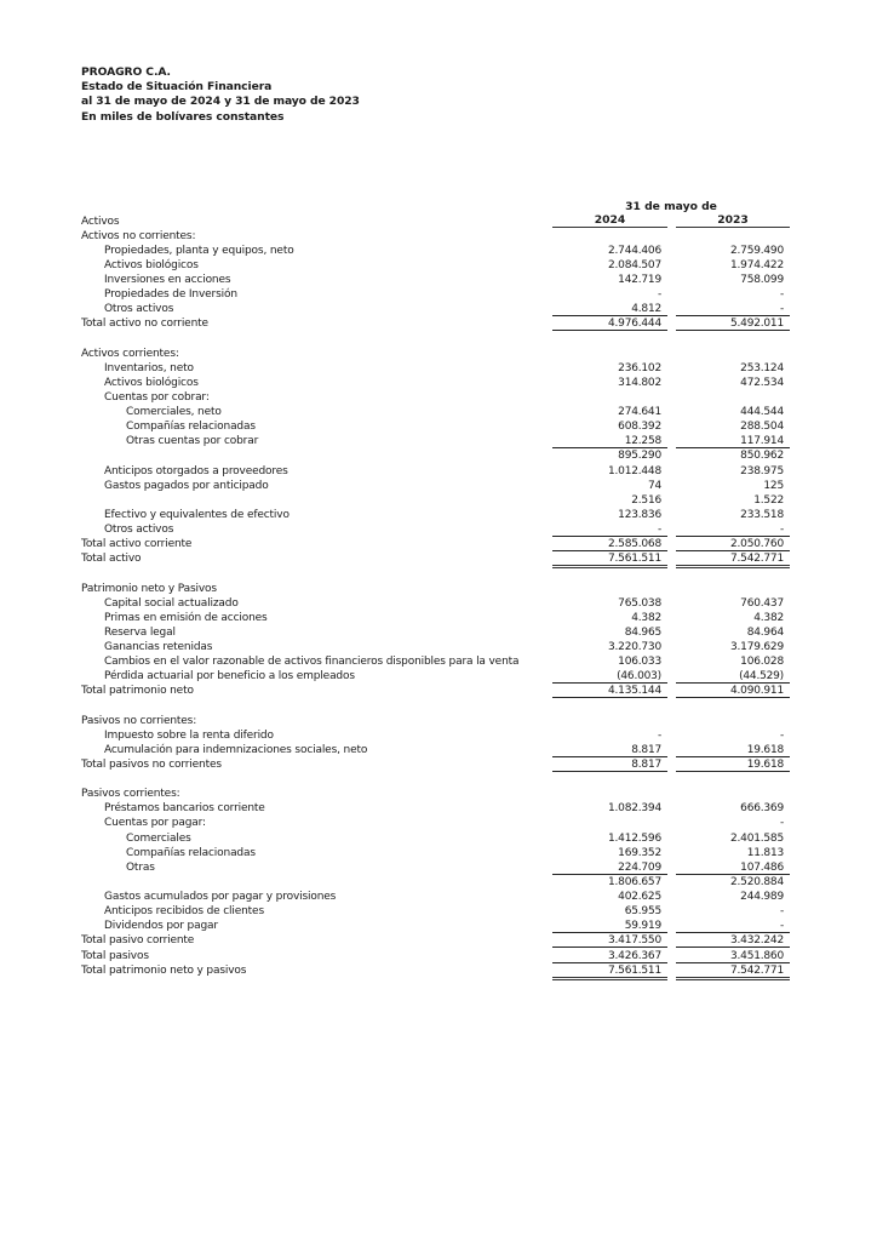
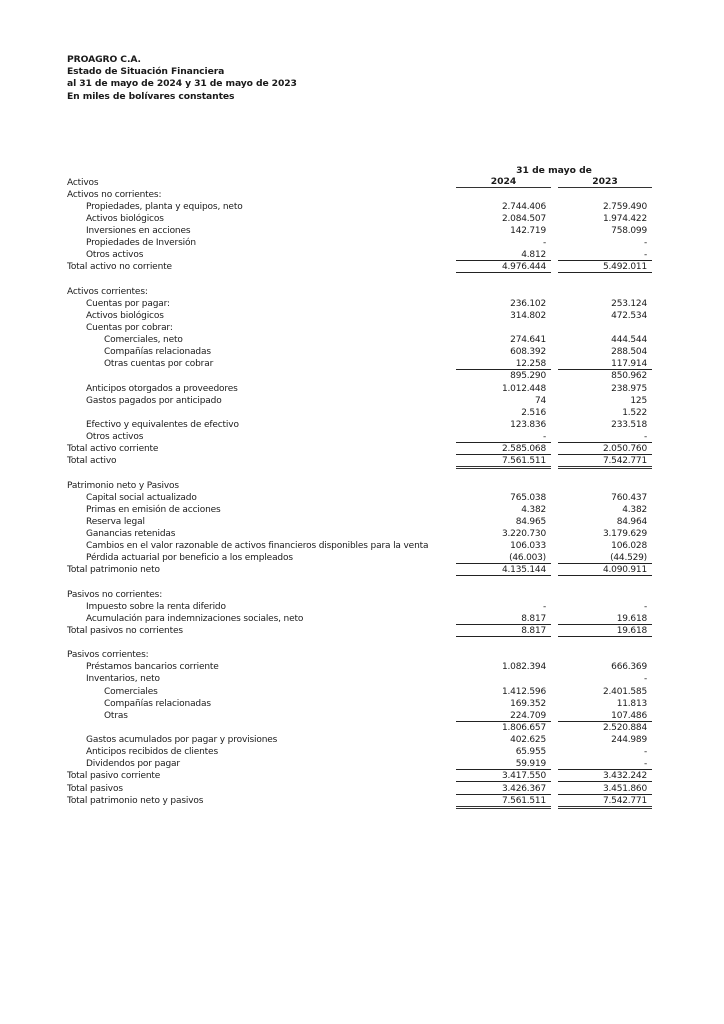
  PROAGRO C.A.
  Estado de Situación Financiera
  al 31 de mayo de 2024 y 31 de mayo de 2023
  En miles de bolívares constantes
  31 de mayo de
  2024
  2023
  Activos
  Activos no corrientes:
  Propiedades, planta y equipos, neto
  2.744.406
  2.759.490
  Activos biológicos
  2.084.507
  1.974.422
  Inversiones en acciones
  142.719
  758.099
  Propiedades de Inversión
  -
  -
  Otros activos
  4.812
  -
  Total activo no corriente
  4.976.444
  5.492.011
  Activos corrientes:
- Inventarios, neto
+ Cuentas por pagar:
  236.102
  253.124
  Activos biológicos
  314.802
  472.534
  Cuentas por cobrar:
  Comerciales, neto
  274.641
  444.544
  Compañías relacionadas
  608.392
  288.504
  Otras cuentas por cobrar
  12.258
  117.914
  895.290
  850.962
  Anticipos otorgados a proveedores
  1.012.448
  238.975
  Gastos pagados por anticipado
  74
  125
  2.516
  1.522
  Efectivo y equivalentes de efectivo
  123.836
  233.518
  Otros activos
  -
  -
  Total activo corriente
  2.585.068
  2.050.760
  Total activo
  7.561.511
  7.542.771
  Patrimonio neto y Pasivos
  Capital social actualizado
  765.038
  760.437
  Primas en emisión de acciones
  4.382
  4.382
  Reserva legal
  84.965
  84.964
  Ganancias retenidas
  3.220.730
  3.179.629
  Cambios en el valor razonable de activos financieros disponibles para la venta
  106.033
  106.028
  Pérdida actuarial por beneficio a los empleados
  (46.003)
  (44.529)
  Total patrimonio neto
  4.135.144
  4.090.911
  Pasivos no corrientes:
  Impuesto sobre la renta diferido
  -
  -
  Acumulación para indemnizaciones sociales, neto
  8.817
  19.618
  Total pasivos no corrientes
  8.817
  19.618
  Pasivos corrientes:
  Préstamos bancarios corriente
  1.082.394
  666.369
- Cuentas por pagar:
+ Inventarios, neto
  -
  Comerciales
  1.412.596
  2.401.585
  Compañías relacionadas
  169.352
  11.813
  Otras
  224.709
  107.486
  1.806.657
  2.520.884
  Gastos acumulados por pagar y provisiones
  402.625
  244.989
  Anticipos recibidos de clientes
  65.955
  -
  Dividendos por pagar
  59.919
  -
  Total pasivo corriente
  3.417.550
  3.432.242
  Total pasivos
  3.426.367
  3.451.860
  Total patrimonio neto y pasivos
  7.561.511
  7.542.771
